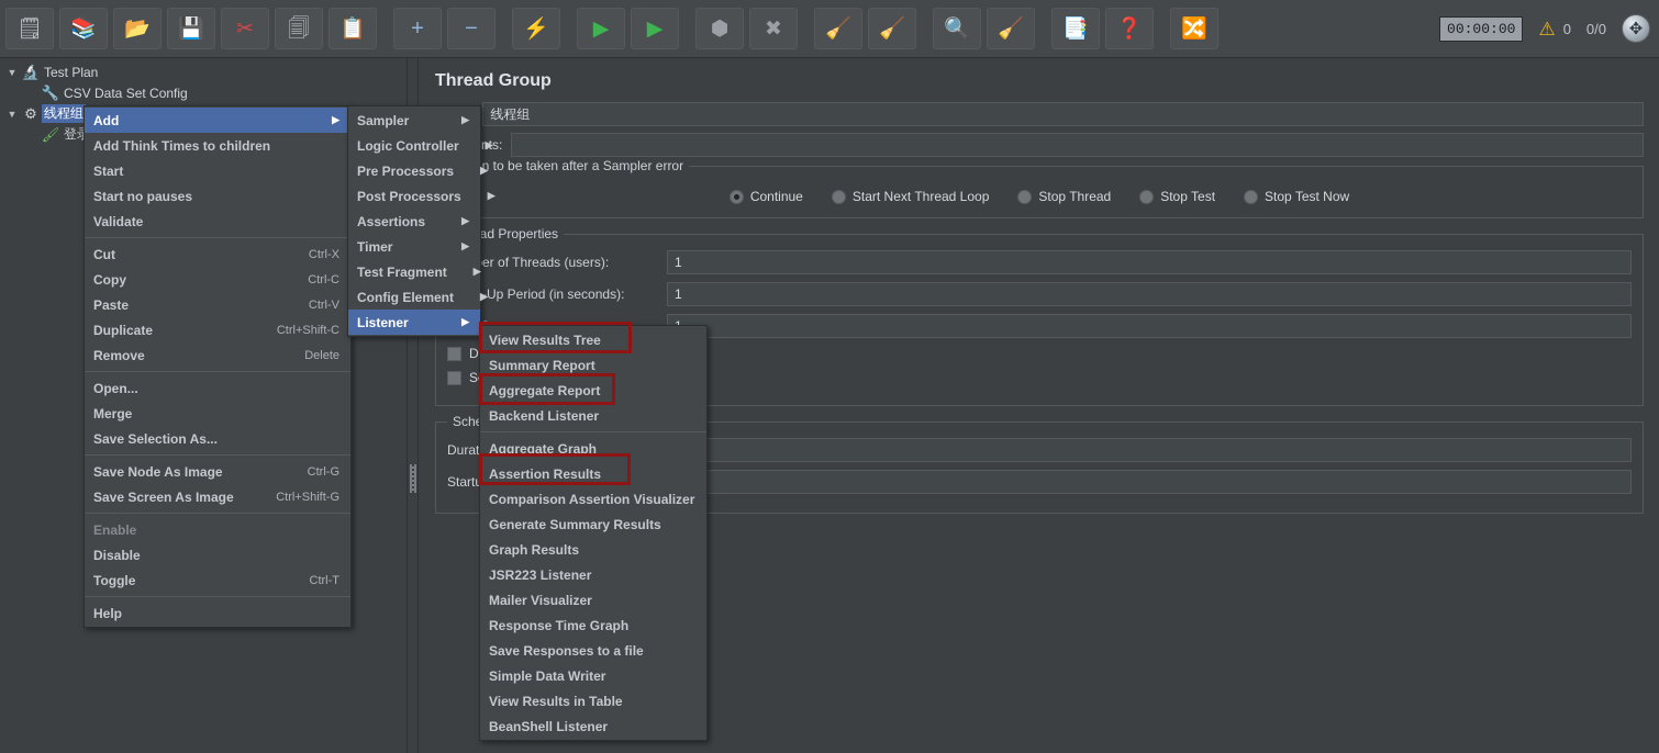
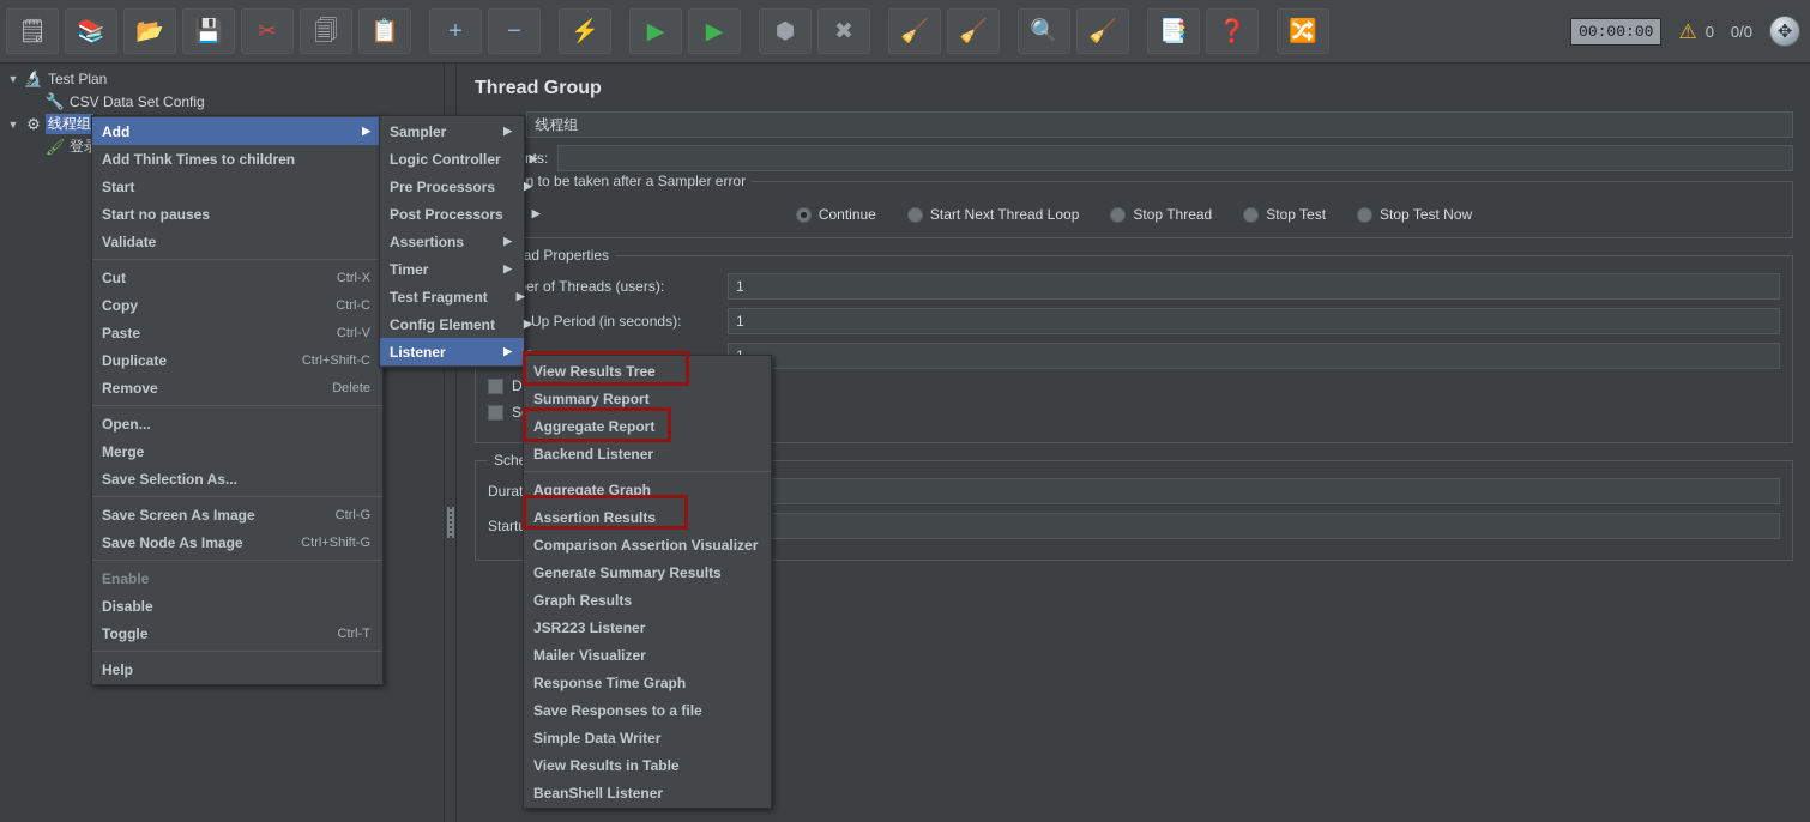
  🗒
  📚
  📂
  💾
  ✂
  🗐
  📋
  +
  −
  ⚡
  ▶
  ▶
  ⬢
  ✖
  🧹
  🧹
  🔍
  🧹
  📑
  ❓
  🔀
  00:00:00
  ⚠
  0
  0/0
  ✥
  ▼
  🔬
  Test Plan
  🔧
  CSV Data Set Config
  ▼
  ⚙
  线程组
  🖌
  Thread Group
  线程组
  n to be taken after a Sampler error
  Continue
  Start Next Thread Loop
  Stop Thread
  Stop Test
  Stop Test Now
  ad Properties
  er of Threads (users):
  1
  -Up Period (in seconds):
  1
  Add
  ▶
  Add Think Times to children
  Start
  Start no pauses
  Validate
  Cut
  Ctrl-X
  Copy
  Ctrl-C
  Paste
  Ctrl-V
  Duplicate
  Ctrl+Shift-C
  Remove
  Delete
  Open...
  Merge
  Save Selection As...
- Save Node As Image
+ Save Screen As Image
  Ctrl-G
- Save Screen As Image
+ Save Node As Image
  Ctrl+Shift-G
  Enable
  Disable
  Toggle
  Ctrl-T
  Help
  Sampler
  ▶
  Logic Controller
  ▶
  Pre Processors
  ▶
  Post Processors
  ▶
  Assertions
  ▶
  Timer
  ▶
  Test Fragment
  ▶
  Config Element
  ▶
  Listener
  ▶
  View Results Tree
  Summary Report
  Aggregate Report
  Backend Listener
  Aggregate Graph
  Assertion Results
  Comparison Assertion Visualizer
  Generate Summary Results
  Graph Results
  JSR223 Listener
  Mailer Visualizer
  Response Time Graph
  Save Responses to a file
  Simple Data Writer
  View Results in Table
  BeanShell Listener
